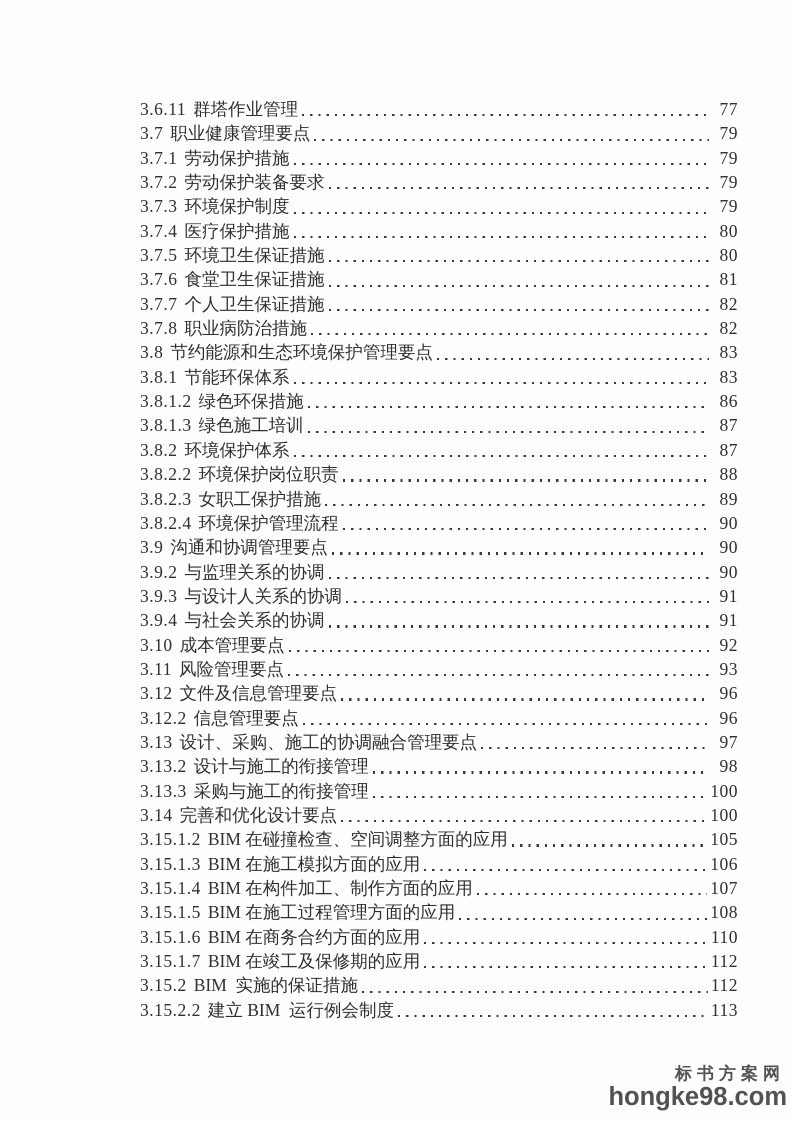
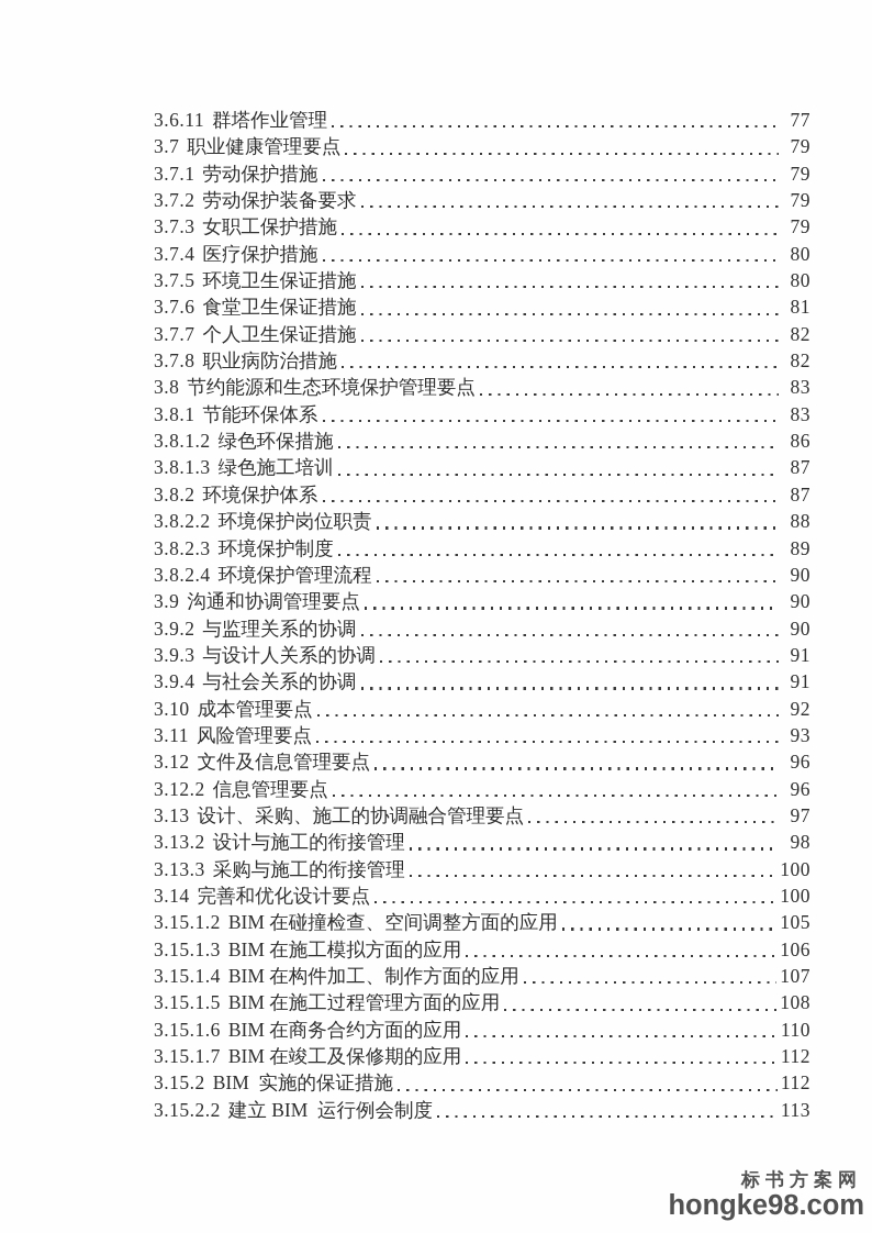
  3.6.11
  群塔作业管理
  77
  3.7
  职业健康管理要点
  79
  3.7.1
  劳动保护措施
  79
  3.7.2
  劳动保护装备要求
  79
  3.7.3
- 环境保护制度
+ 女职工保护措施
  79
  3.7.4
  医疗保护措施
  80
  3.7.5
  环境卫生保证措施
  80
  3.7.6
  食堂卫生保证措施
  81
  3.7.7
  个人卫生保证措施
  82
  3.7.8
  职业病防治措施
  82
  3.8
  节约能源和生态环境保护管理要点
  83
  3.8.1
  节能环保体系
  83
  3.8.1.2
  绿色环保措施
  86
  3.8.1.3
  绿色施工培训
  87
  3.8.2
  环境保护体系
  87
  3.8.2.2
  环境保护岗位职责
  88
  3.8.2.3
- 女职工保护措施
+ 环境保护制度
  89
  3.8.2.4
  环境保护管理流程
  90
  3.9
  沟通和协调管理要点
  90
  3.9.2
  与监理关系的协调
  90
  3.9.3
  与设计人关系的协调
  91
  3.9.4
  与社会关系的协调
  91
  3.10
  成本管理要点
  92
  3.11
  风险管理要点
  93
  3.12
  文件及信息管理要点
  96
  3.12.2
  信息管理要点
  96
  3.13
  设计、采购、施工的协调融合管理要点
  97
  3.13.2
  设计与施工的衔接管理
  98
  3.13.3
  采购与施工的衔接管理
  100
  3.14
  完善和优化设计要点
  100
  3.15.1.2
  BIM 在碰撞检查、空间调整方面的应用
  105
  3.15.1.3
  BIM 在施工模拟方面的应用
  106
  3.15.1.4
  BIM 在构件加工、制作方面的应用
  107
  3.15.1.5
  BIM 在施工过程管理方面的应用
  108
  3.15.1.6
  BIM 在商务合约方面的应用
  110
  3.15.1.7
  BIM 在竣工及保修期的应用
  112
  3.15.2
  BIM 实施的保证措施
  112
  3.15.2.2
  建立 BIM 运行例会制度
  113
  标书方案网
  hongke98.com
